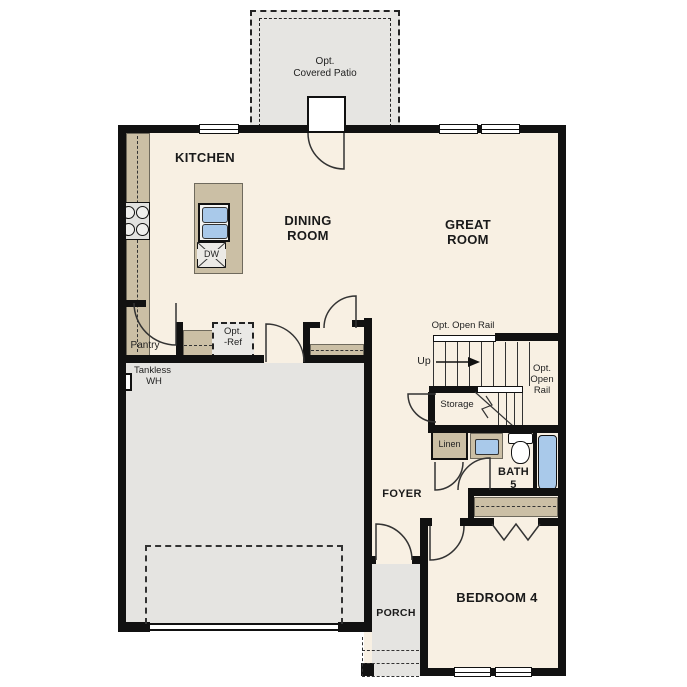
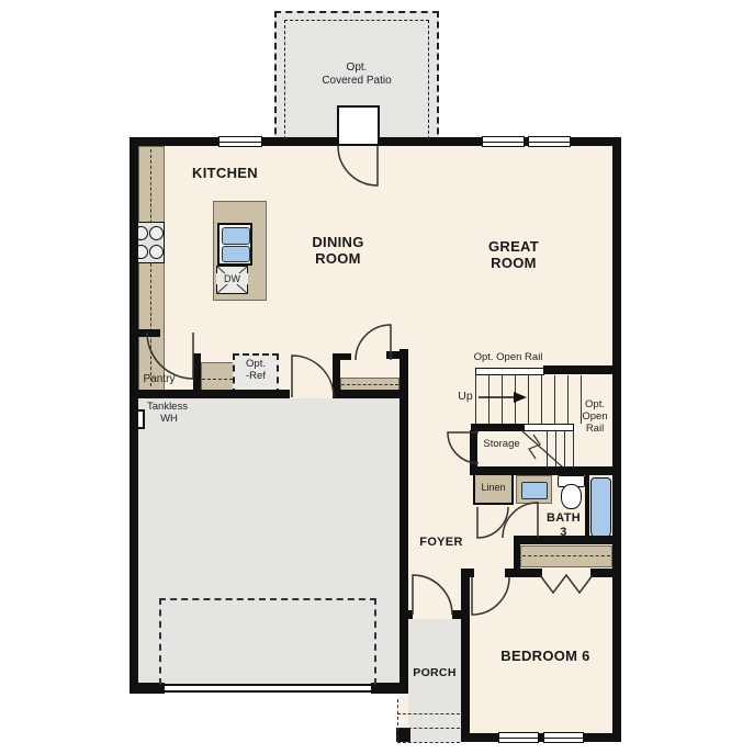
  Opt.
  Covered Patio
  DW
  Pantry
  Opt.
  -Ref
  Tankless
  WH
  Opt. Open Rail
  Up
  Opt.
  Open
  Rail
  Storage
  Linen
  BATH
- 5
+ 3
  KITCHEN
  DINING
  ROOM
  GREAT
  ROOM
  FOYER
- BEDROOM 4
+ BEDROOM 6
  PORCH
